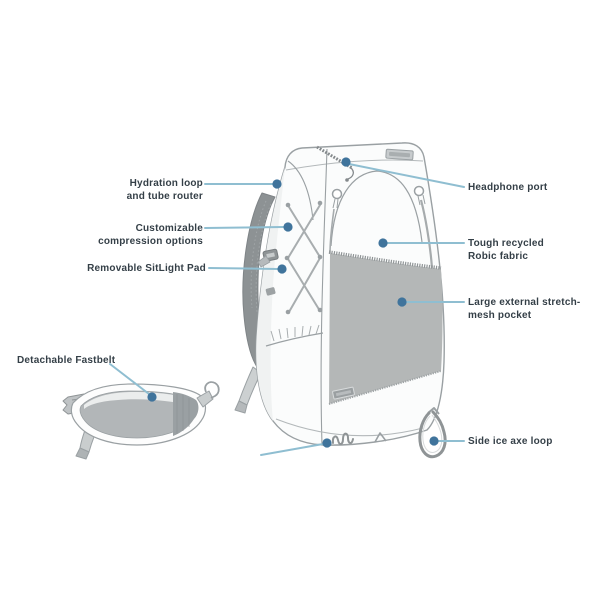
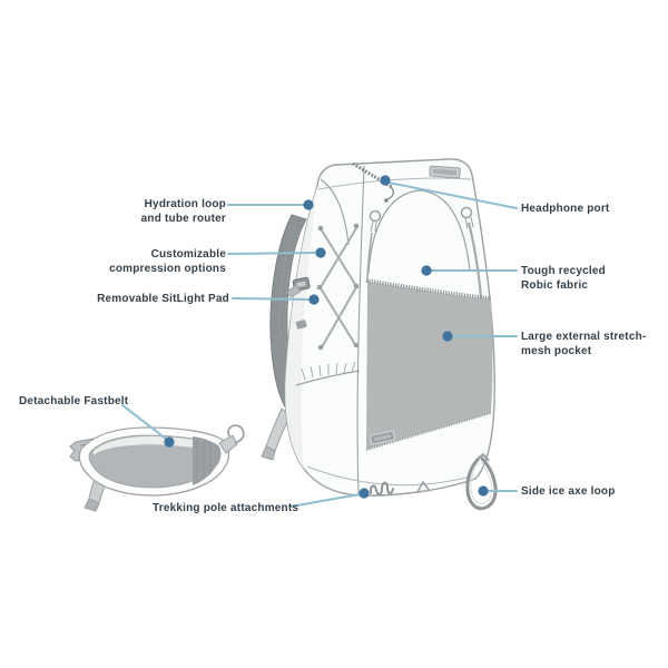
  Hydration loop
  and tube router
  Customizable
  compression options
  Removable SitLight Pad
  Detachable Fastbelt
+ Trekking pole attachments
  Headphone port
  Tough recycled
  Robic fabric
  Large external stretch-
  mesh pocket
  Side ice axe loop
